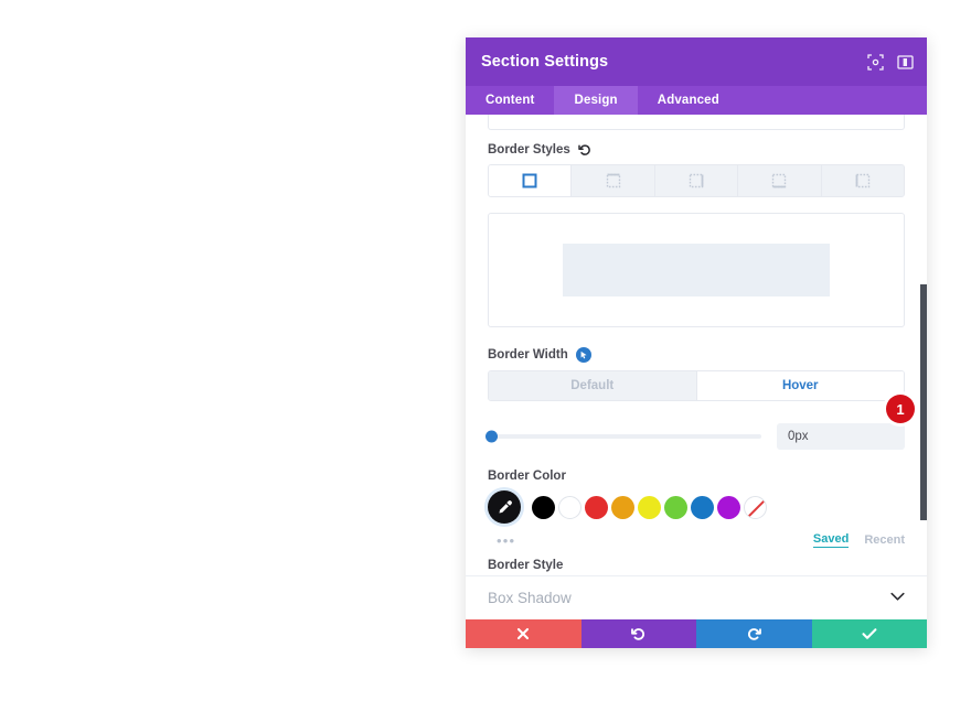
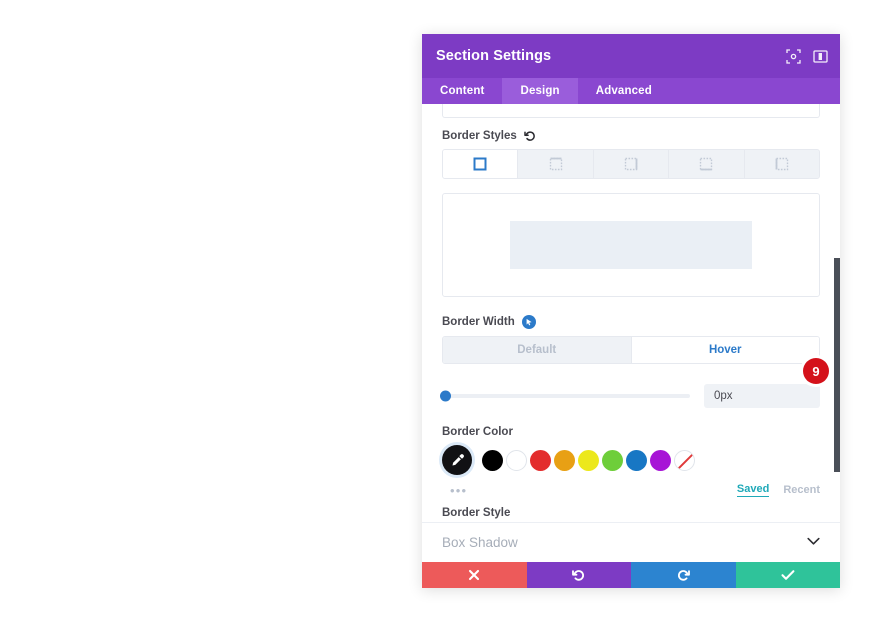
  Section Settings
  Content
  Design
  Advanced
  Border Styles
  Border Width
  Default
  Hover
  0px
  Border Color
  •••
  Saved
  Recent
  Border Style
  Box Shadow
- 1
+ 9
